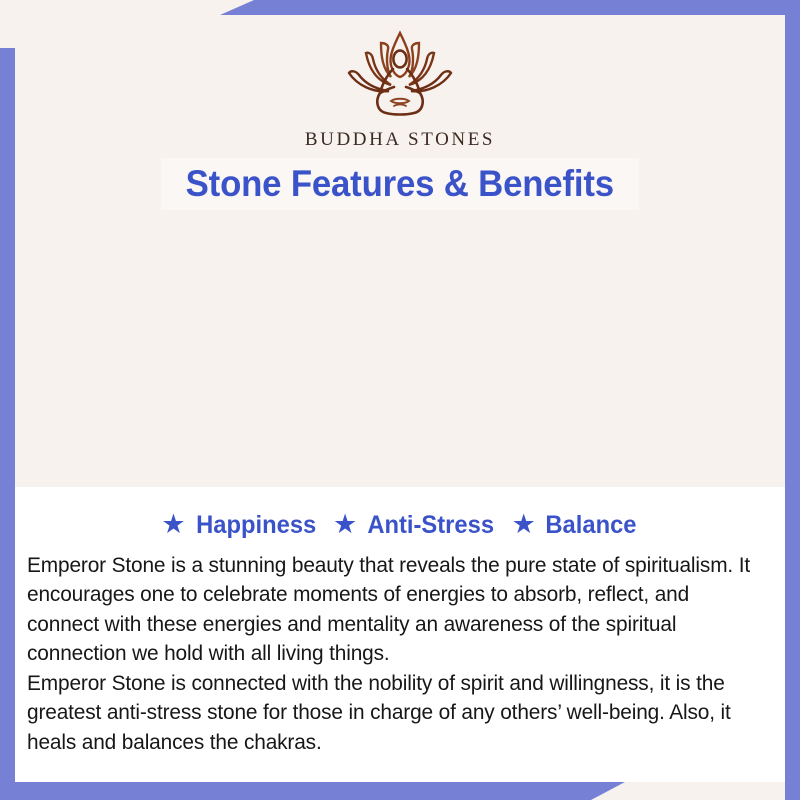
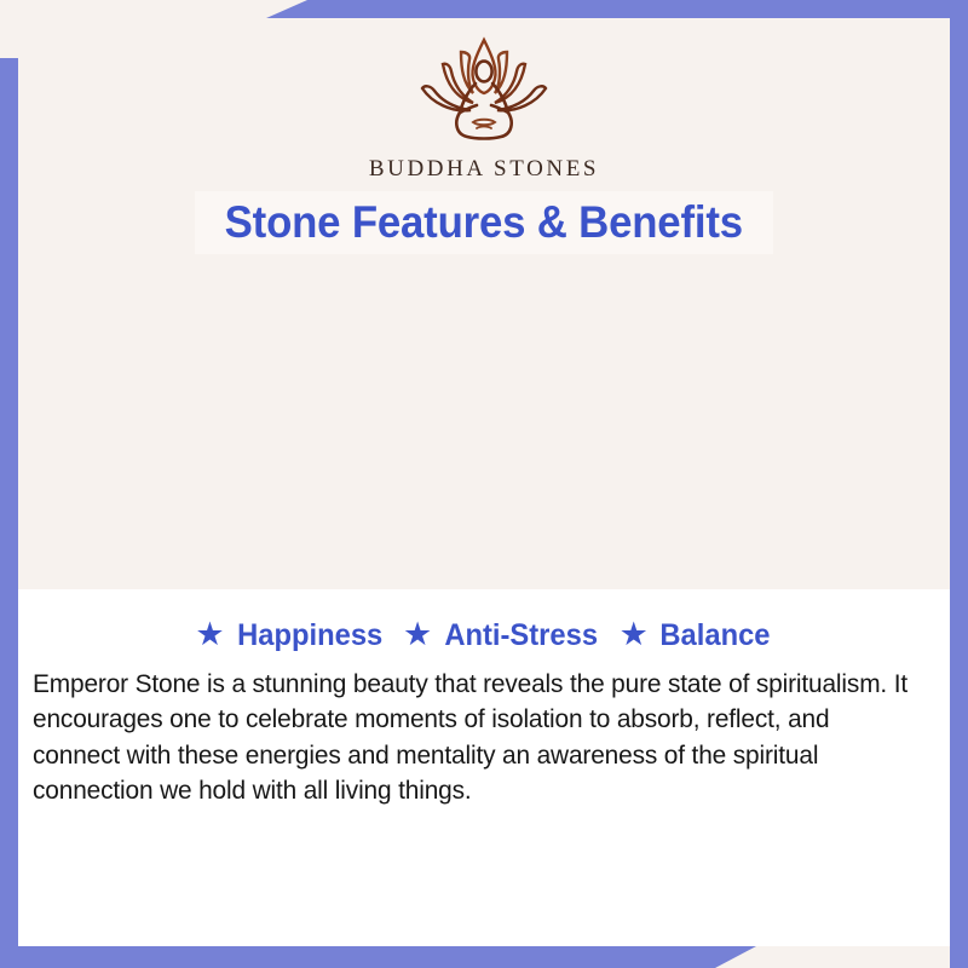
  BUDDHA STONES
  Stone Features & Benefits
  ★
  Happiness
  ★
  Anti-Stress
  ★
  Balance
- Emperor Stone is a stunning beauty that reveals the pure state of spiritualism. It encourages one to celebrate moments of energies to absorb, reflect, and connect with these energies and mentality an awareness of the spiritual connection we hold with all living things.
+ Emperor Stone is a stunning beauty that reveals the pure state of spiritualism. It encourages one to celebrate moments of isolation to absorb, reflect, and connect with these energies and mentality an awareness of the spiritual connection we hold with all living things.
- Emperor Stone is connected with the nobility of spirit and willingness, it is the greatest anti-stress stone for those in charge of any others’ well-being. Also, it heals and balances the chakras.
